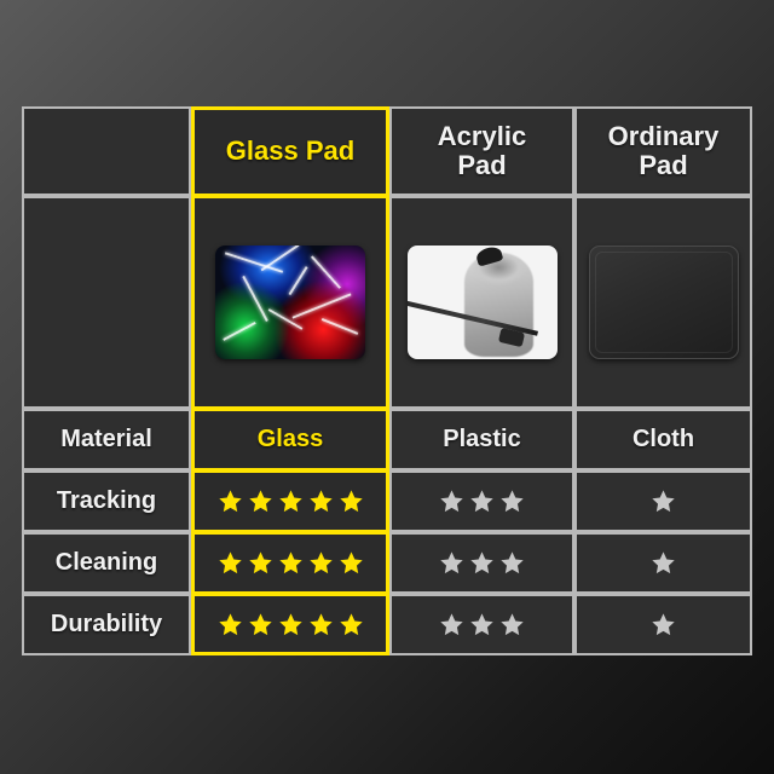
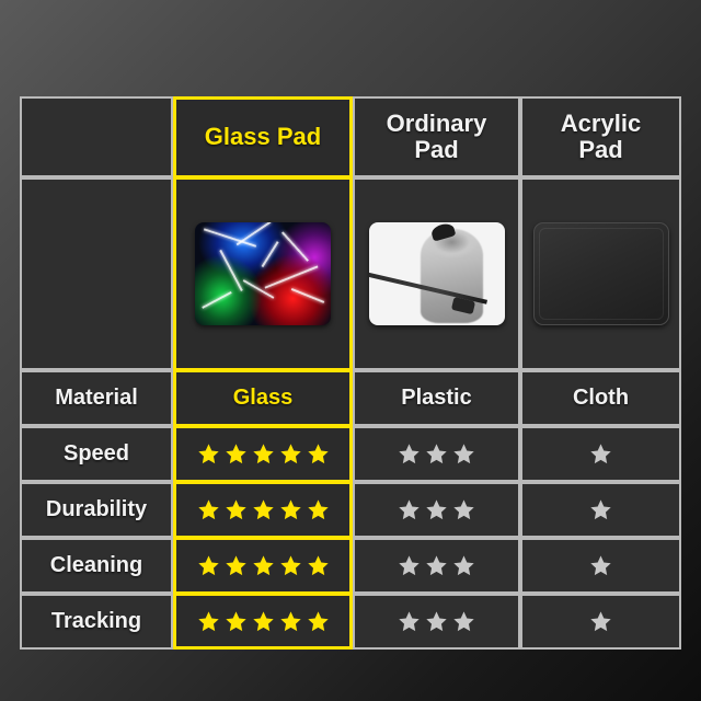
  Glass Pad
- Acrylic
+ Ordinary
  Pad
- Ordinary
+ Acrylic
  Pad
  Material
  Glass
  Plastic
  Cloth
+ Speed
- Tracking
+ Durability
  Cleaning
- Durability
+ Tracking
